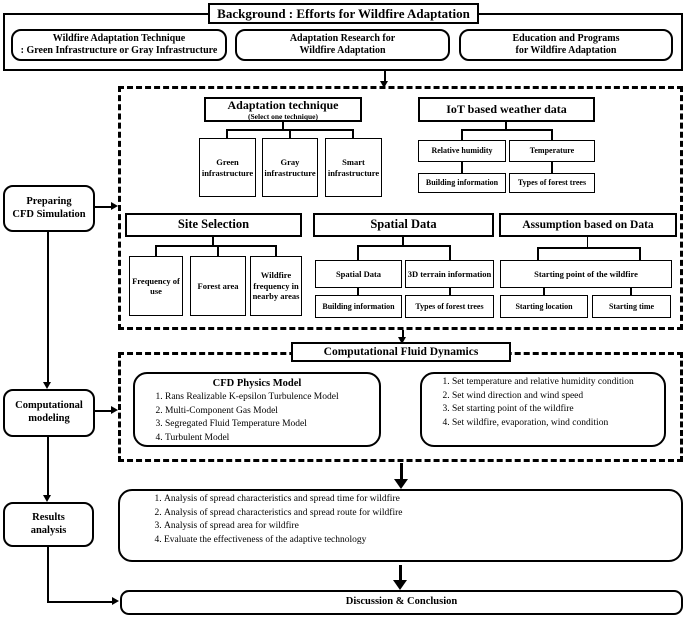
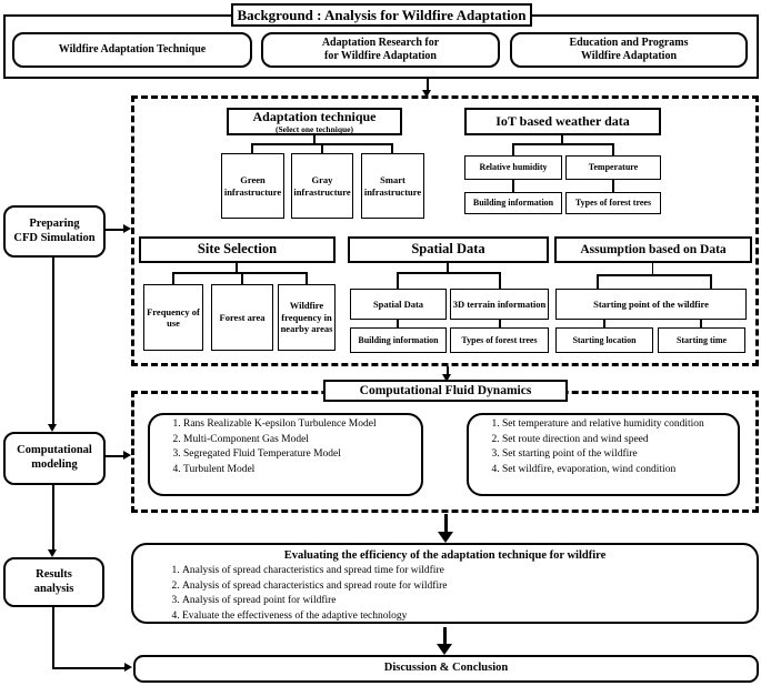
- Background : Efforts for Wildfire Adaptation
+ Background : Analysis for Wildfire Adaptation
  Wildfire Adaptation Technique
- : Green Infrastructure or Gray Infrastructure
  Adaptation Research for
- Wildfire Adaptation
+ for Wildfire Adaptation
  Education and Programs
- for Wildfire Adaptation
+ Wildfire Adaptation
  Preparing
  CFD Simulation
  Computational
  modeling
  Results
  analysis
  Adaptation technique
  (Select one technique)
  Green infrastructure
  Gray infrastructure
  Smart infrastructure
  IoT based weather data
  Relative humidity
  Temperature
  Building information
  Types of forest trees
  Site Selection
  Frequency of use
  Forest area
  Wildfire frequency in nearby areas
  Spatial Data
  Spatial Data
  3D terrain information
  Building information
  Types of forest trees
  Assumption based on Data
  Starting point of the wildfire
  Starting location
  Starting time
  Computational Fluid Dynamics
- CFD Physics Model
  Rans Realizable K-epsilon Turbulence Model
  Multi-Component Gas Model
  Segregated Fluid Temperature Model
  Turbulent Model
  Set temperature and relative humidity condition
- Set wind direction and wind speed
+ Set route direction and wind speed
  Set starting point of the wildfire
  Set wildfire, evaporation, wind condition
+ Evaluating the efficiency of the adaptation technique for wildfire
  Analysis of spread characteristics and spread time for wildfire
  Analysis of spread characteristics and spread route for wildfire
- Analysis of spread area for wildfire
+ Analysis of spread point for wildfire
  Evaluate the effectiveness of the adaptive technology
  Discussion & Conclusion
